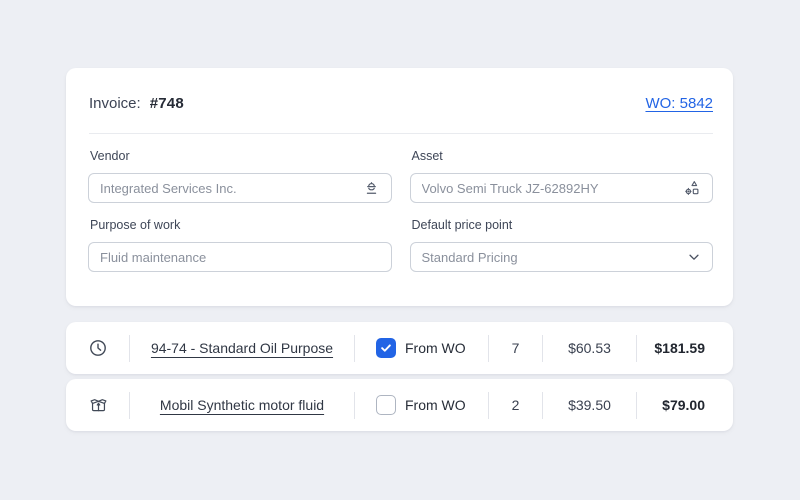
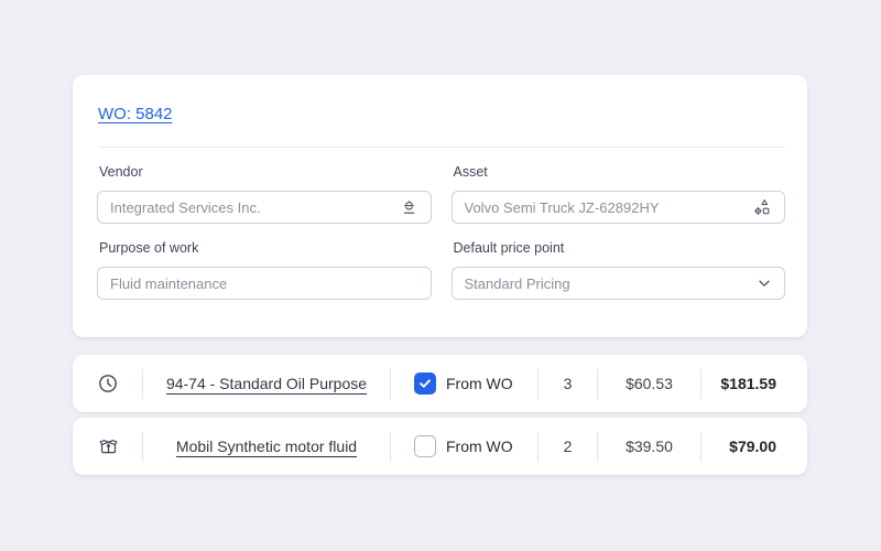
- Invoice:
- #748
  WO: 5842
  Vendor
  Asset
  Integrated Services Inc.
  Volvo Semi Truck JZ-62892HY
  Purpose of work
  Default price point
  Fluid maintenance
  Standard Pricing
  94-74 - Standard Oil Purpose
  From WO
- 7
+ 3
  $60.53
  $181.59
  Mobil Synthetic motor fluid
  From WO
  2
  $39.50
  $79.00
